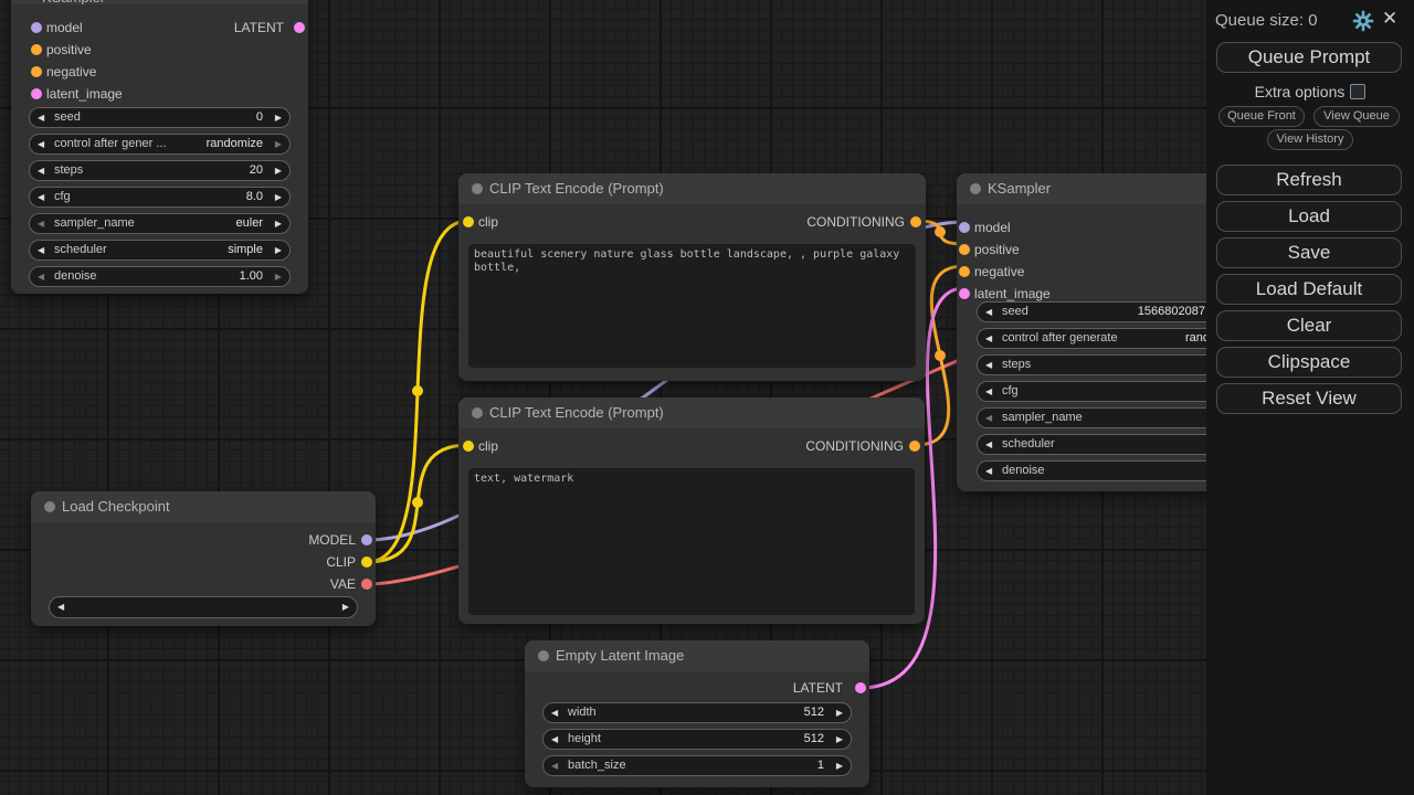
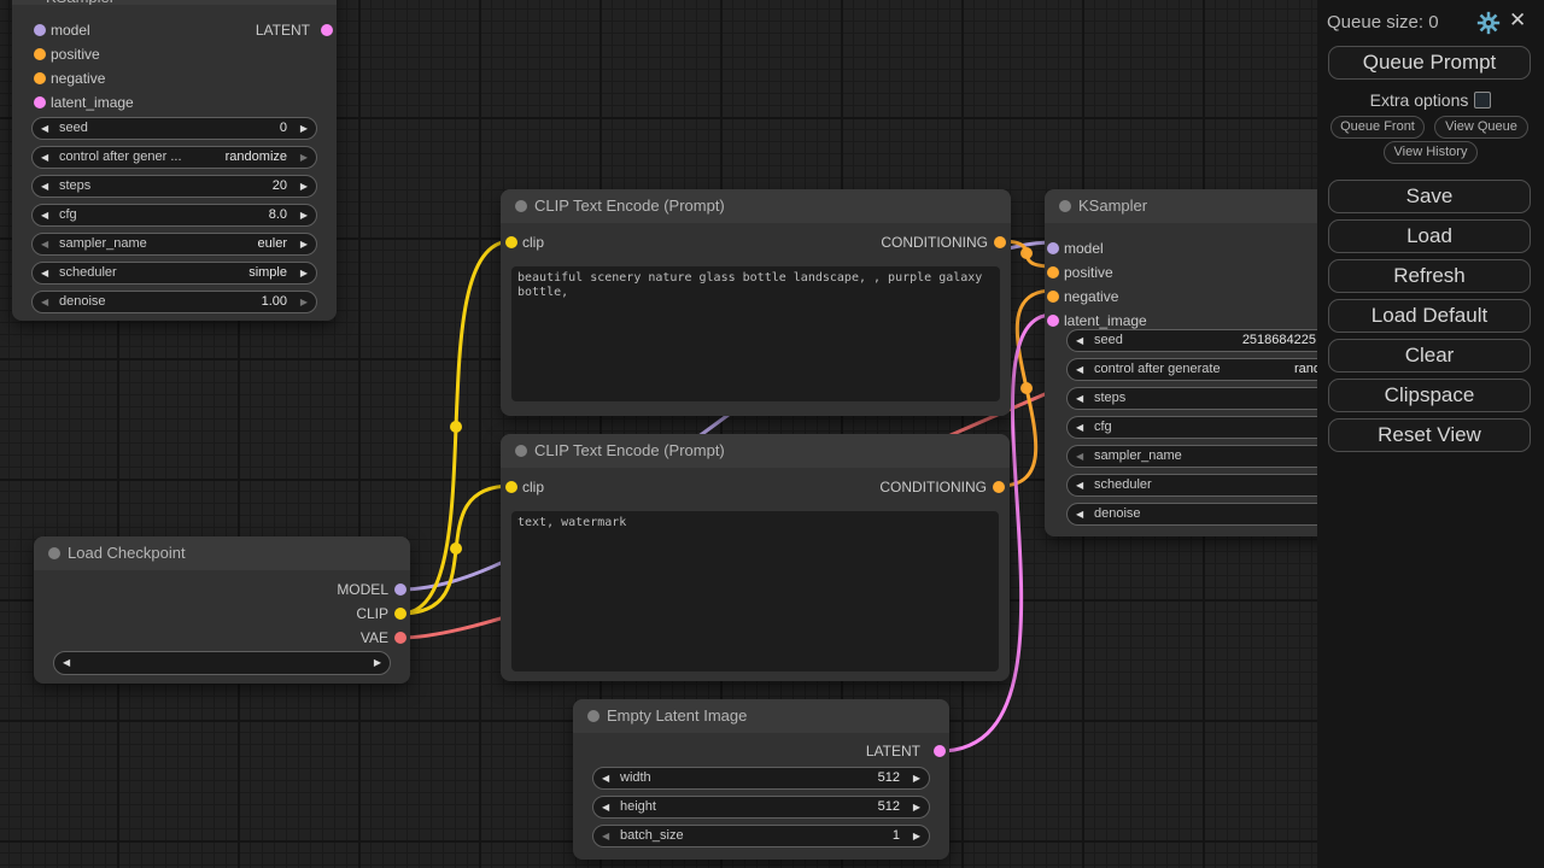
  model
  LATENT
  positive
  negative
  latent_image
  ◀
  seed
  0
  ▶
  ◀
  control after gener ...
  randomize
  ▶
  ◀
  steps
  20
  ▶
  ◀
  cfg
  8.0
  ▶
  ◀
  sampler_name
  euler
  ▶
  ◀
  scheduler
  simple
  ▶
  ◀
  denoise
  1.00
  ▶
  CLIP Text Encode (Prompt)
  clip
  CONDITIONING
  beautiful scenery nature glass bottle landscape, , purple galaxy bottle,
  CLIP Text Encode (Prompt)
  clip
  CONDITIONING
  text, watermark
  Load Checkpoint
  MODEL
  CLIP
  VAE
  ◀
  ▶
  Empty Latent Image
  LATENT
  ◀
  width
  512
  ▶
  ◀
  height
  512
  ▶
  ◀
  batch_size
  1
  ▶
  KSampler
  model
  positive
  negative
  latent_image
  ◀
  seed
- 1566802087
+ 2518684225
  ◀
  control after generate
  ran
  ◀
  steps
  ◀
  cfg
  ◀
  sampler_name
  ◀
  scheduler
  ◀
  denoise
  Queue size: 0
  ✕
  Queue Prompt
  Extra options
  Queue Front
  View Queue
  View History
- Refresh
+ Save
  Load
- Save
+ Refresh
  Load Default
  Clear
  Clipspace
  Reset View
